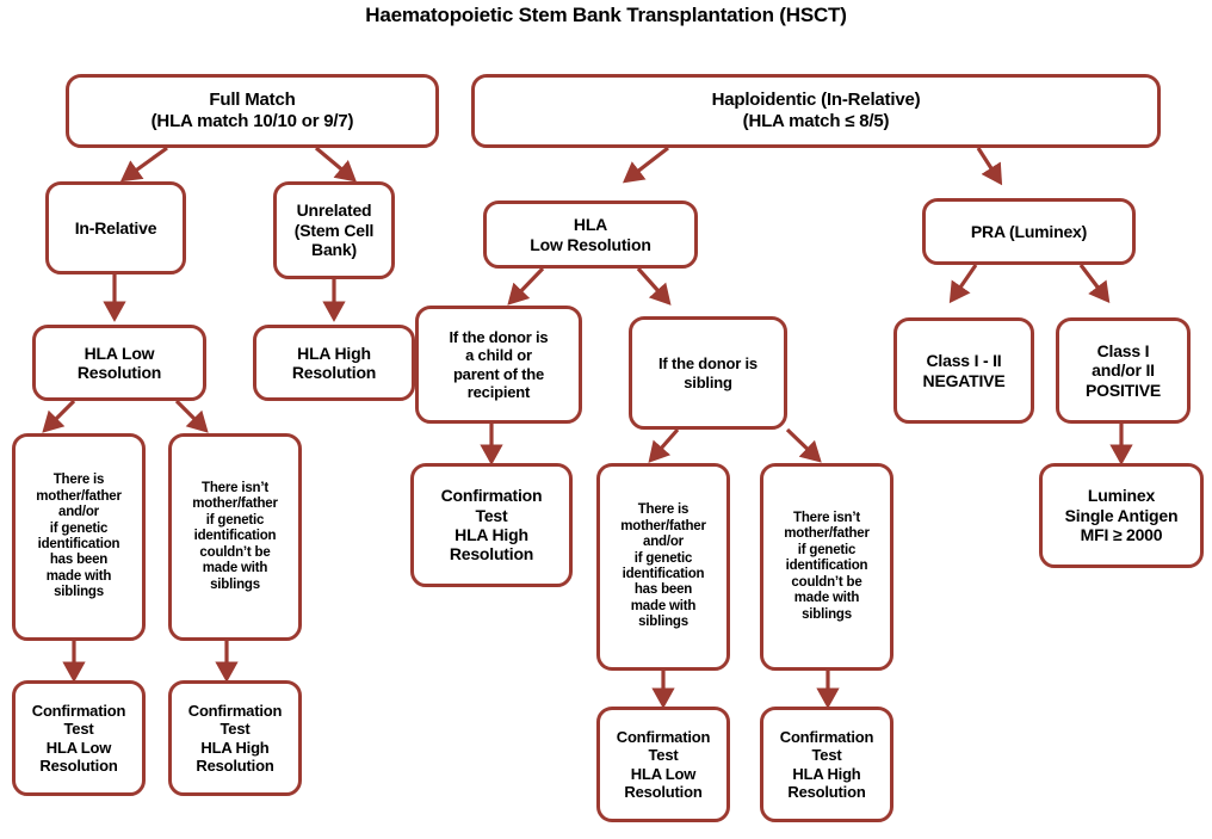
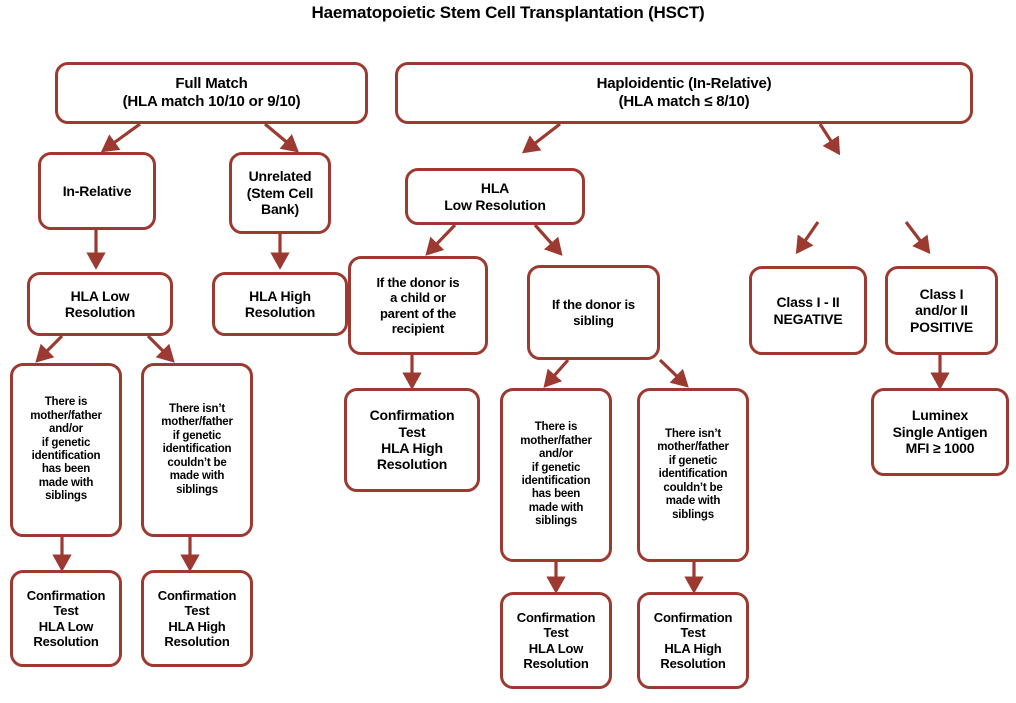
- Haematopoietic Stem Bank Transplantation (HSCT)
+ Haematopoietic Stem Cell Transplantation (HSCT)
  Full Match
- (HLA match 10/10 or 9/7)
+ (HLA match 10/10 or 9/10)
  Haploidentic (In-Relative)
- (HLA match ≤ 8/5)
+ (HLA match ≤ 8/10)
  In-Relative
  Unrelated
  (Stem Cell
  Bank)
  HLA
  Low Resolution
- PRA (Luminex)
  HLA Low
  Resolution
  HLA High
  Resolution
  If the donor is
  a child or
  parent of the
  recipient
  If the donor is
  sibling
  Class I - II
  NEGATIVE
  Class I
  and/or II
  POSITIVE
  There is
  mother/father
  and/or
  if genetic
  identification
  has been
  made with
  siblings
  There isn’t
  mother/father
  if genetic
  identification
  couldn’t be
  made with
  siblings
  Confirmation
  Test
  HLA High
  Resolution
  There is
  mother/father
  and/or
  if genetic
  identification
  has been
  made with
  siblings
  There isn’t
  mother/father
  if genetic
  identification
  couldn’t be
  made with
  siblings
  Luminex
  Single Antigen
- MFI ≥ 2000
+ MFI ≥ 1000
  Confirmation
  Test
  HLA Low
  Resolution
  Confirmation
  Test
  HLA High
  Resolution
  Confirmation
  Test
  HLA Low
  Resolution
  Confirmation
  Test
  HLA High
  Resolution
